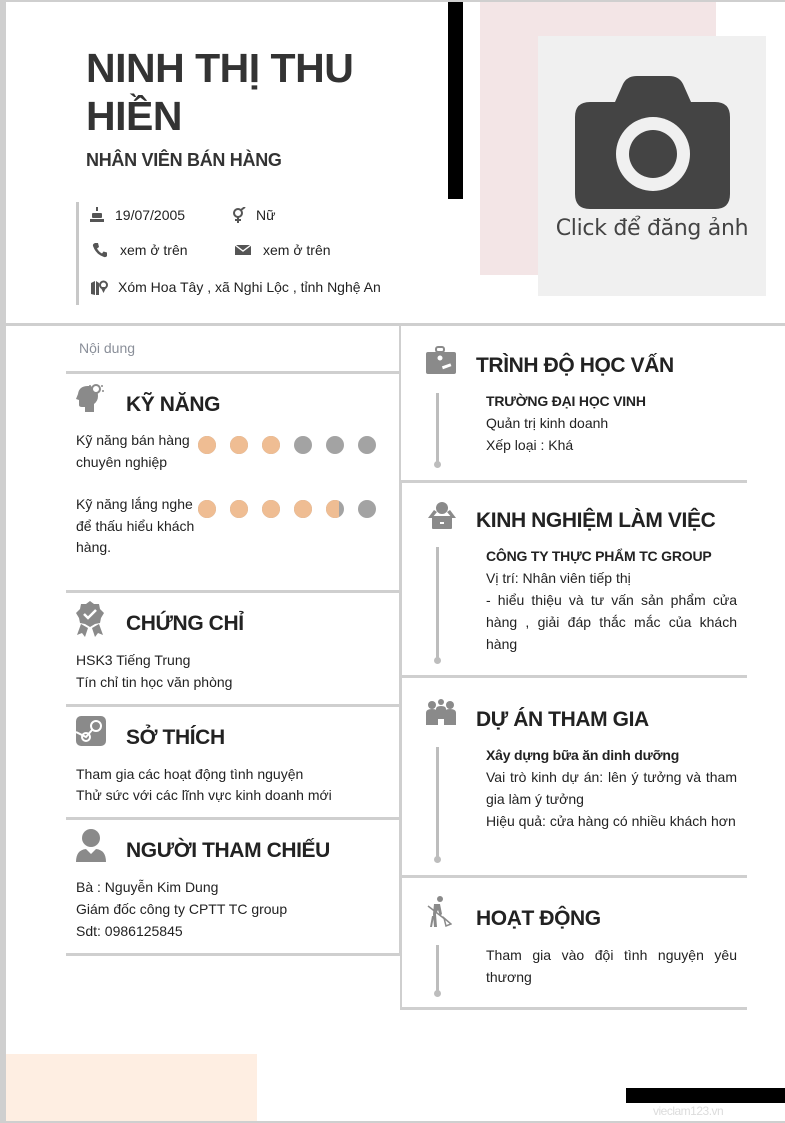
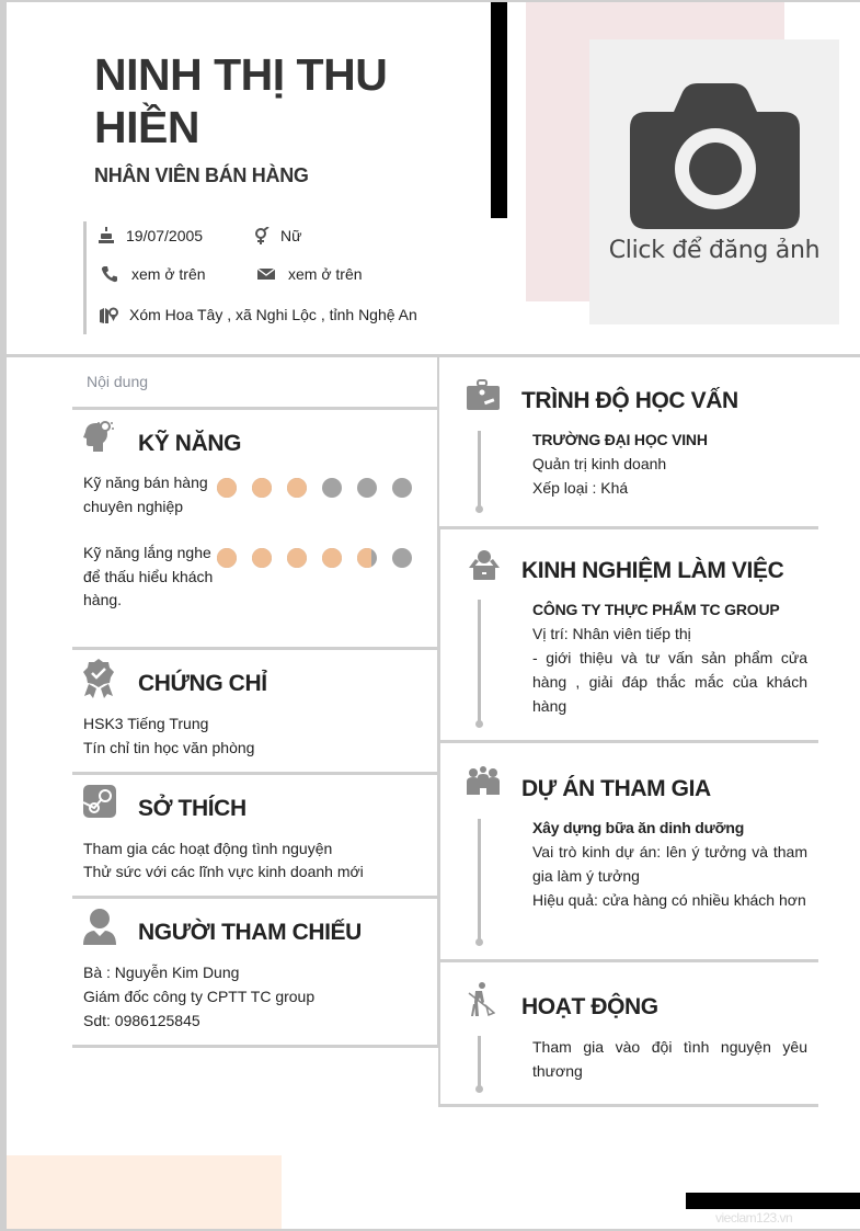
  NINH THỊ THU HIỀN
  NHÂN VIÊN BÁN HÀNG
  Click để đăng ảnh
  19/07/2005
  Nữ
  xem ở trên
  xem ở trên
  Xóm Hoa Tây , xã Nghi Lộc , tỉnh Nghệ An
  Nội dung
  KỸ NĂNG
  Kỹ năng bán hàng chuyên nghiệp
  Kỹ năng lắng nghe để thấu hiểu khách hàng.
  CHỨNG CHỈ
  HSK3 Tiếng Trung
  Tín chỉ tin học văn phòng
  SỞ THÍCH
  Tham gia các hoạt động tình nguyện
  Thử sức với các lĩnh vực kinh doanh mới
  NGƯỜI THAM CHIẾU
  Bà : Nguyễn Kim Dung
  Giám đốc công ty CPTT TC group
  Sdt: 0986125845
  TRÌNH ĐỘ HỌC VẤN
  TRƯỜNG ĐẠI HỌC VINH
  Quản trị kinh doanh
  Xếp loại : Khá
  KINH NGHIỆM LÀM VIỆC
  CÔNG TY THỰC PHẨM TC GROUP
  Vị trí: Nhân viên tiếp thị
- - hiểu thiệu và tư vấn sản phẩm cửa hàng , giải đáp thắc mắc của khách hàng
+ - giới thiệu và tư vấn sản phẩm cửa hàng , giải đáp thắc mắc của khách hàng
  DỰ ÁN THAM GIA
  Xây dựng bữa ăn dinh dưỡng
  Vai trò kinh dự án: lên ý tưởng và tham gia làm ý tưởng
  Hiệu quả: cửa hàng có nhiều khách hơn
  HOẠT ĐỘNG
  Tham gia vào đội tình nguyện yêu thương
  vieclam123.vn
